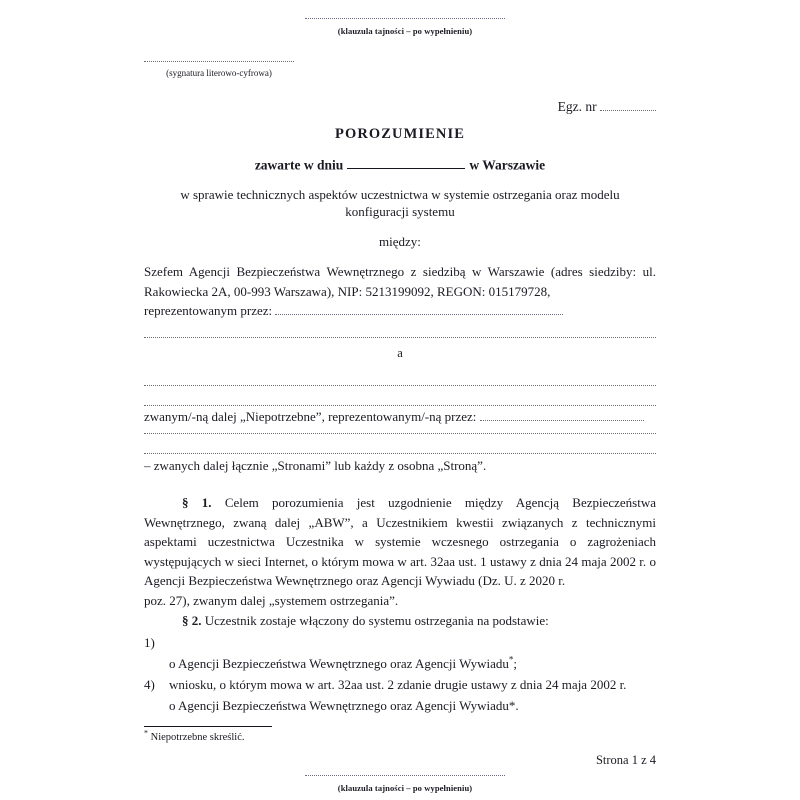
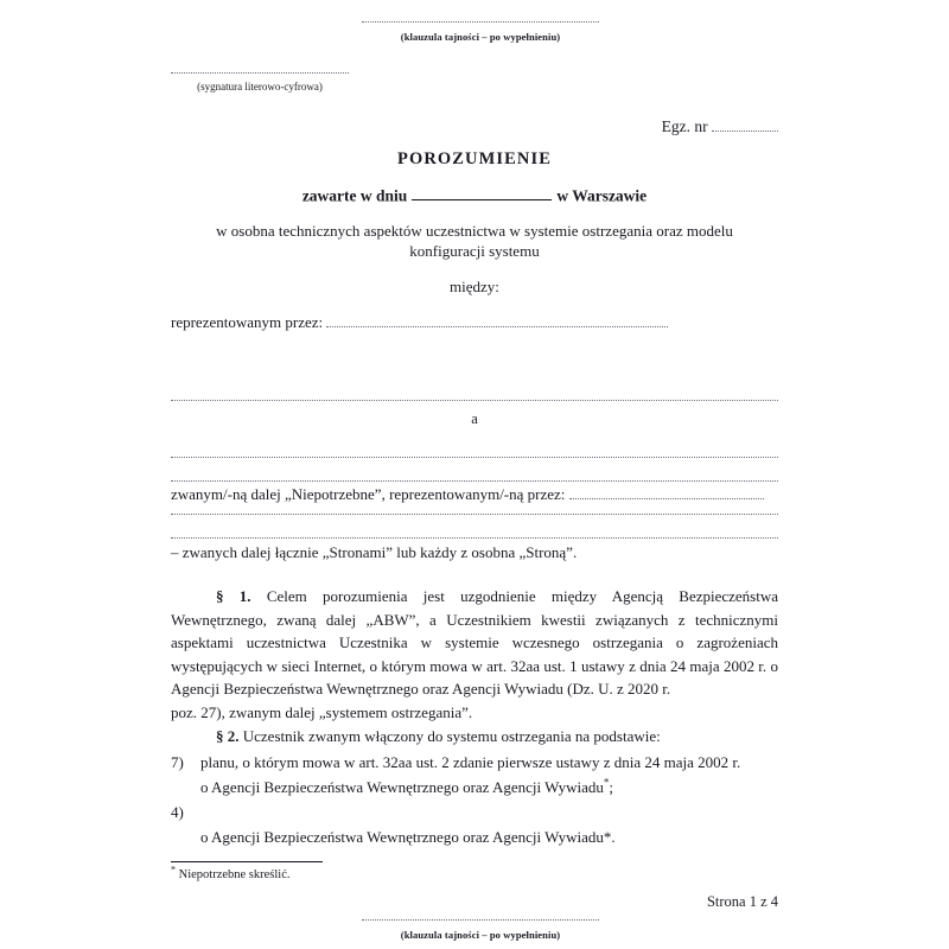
  (klauzula tajności – po wypełnieniu)
  (sygnatura literowo-cyfrowa)
  Egz. nr
  POROZUMIENIE
  zawarte w dniu w Warszawie
- w sprawie technicznych aspektów uczestnictwa w systemie ostrzegania oraz modelu konfiguracji systemu
+ w osobna technicznych aspektów uczestnictwa w systemie ostrzegania oraz modelu konfiguracji systemu
  między:
- Szefem Agencji Bezpieczeństwa Wewnętrznego z siedzibą w Warszawie (adres siedziby: ul. Rakowiecka 2A, 00-993 Warszawa), NIP: 5213199092, REGON: 015179728,
  reprezentowanym przez:
  a
  zwanym/-ną dalej „Niepotrzebne”, reprezentowanym/-ną przez:
  – zwanych dalej łącznie „Stronami” lub każdy z osobna „Stroną”.
  § 1. Celem porozumienia jest uzgodnienie między Agencją Bezpieczeństwa Wewnętrznego, zwaną dalej „ABW”, a Uczestnikiem kwestii związanych z technicznymi aspektami uczestnictwa Uczestnika w systemie wczesnego ostrzegania o zagrożeniach występujących w sieci Internet, o którym mowa w art. 32aa ust. 1 ustawy z dnia 24 maja 2002 r. o Agencji Bezpieczeństwa Wewnętrznego oraz Agencji Wywiadu (Dz. U. z 2020 r.
  poz. 27), zwanym dalej „systemem ostrzegania”.
- § 2. Uczestnik zostaje włączony do systemu ostrzegania na podstawie:
+ § 2. Uczestnik zwanym włączony do systemu ostrzegania na podstawie:
- 1)
+ 7)
+ planu, o którym mowa w art. 32aa ust. 2 zdanie pierwsze ustawy z dnia 24 maja 2002 r.
  o Agencji Bezpieczeństwa Wewnętrznego oraz Agencji Wywiadu*;
  4)
- wniosku, o którym mowa w art. 32aa ust. 2 zdanie drugie ustawy z dnia 24 maja 2002 r.
  o Agencji Bezpieczeństwa Wewnętrznego oraz Agencji Wywiadu*.
  * Niepotrzebne skreślić.
  Strona 1 z 4
  (klauzula tajności – po wypełnieniu)
